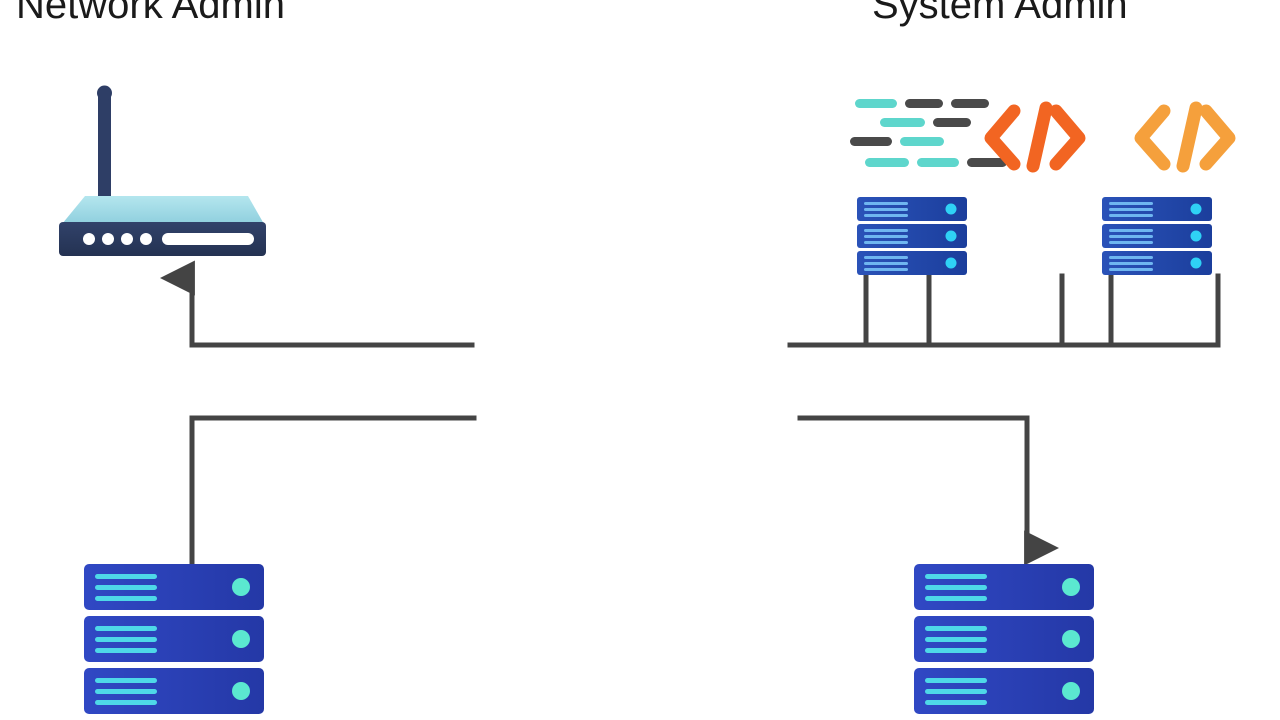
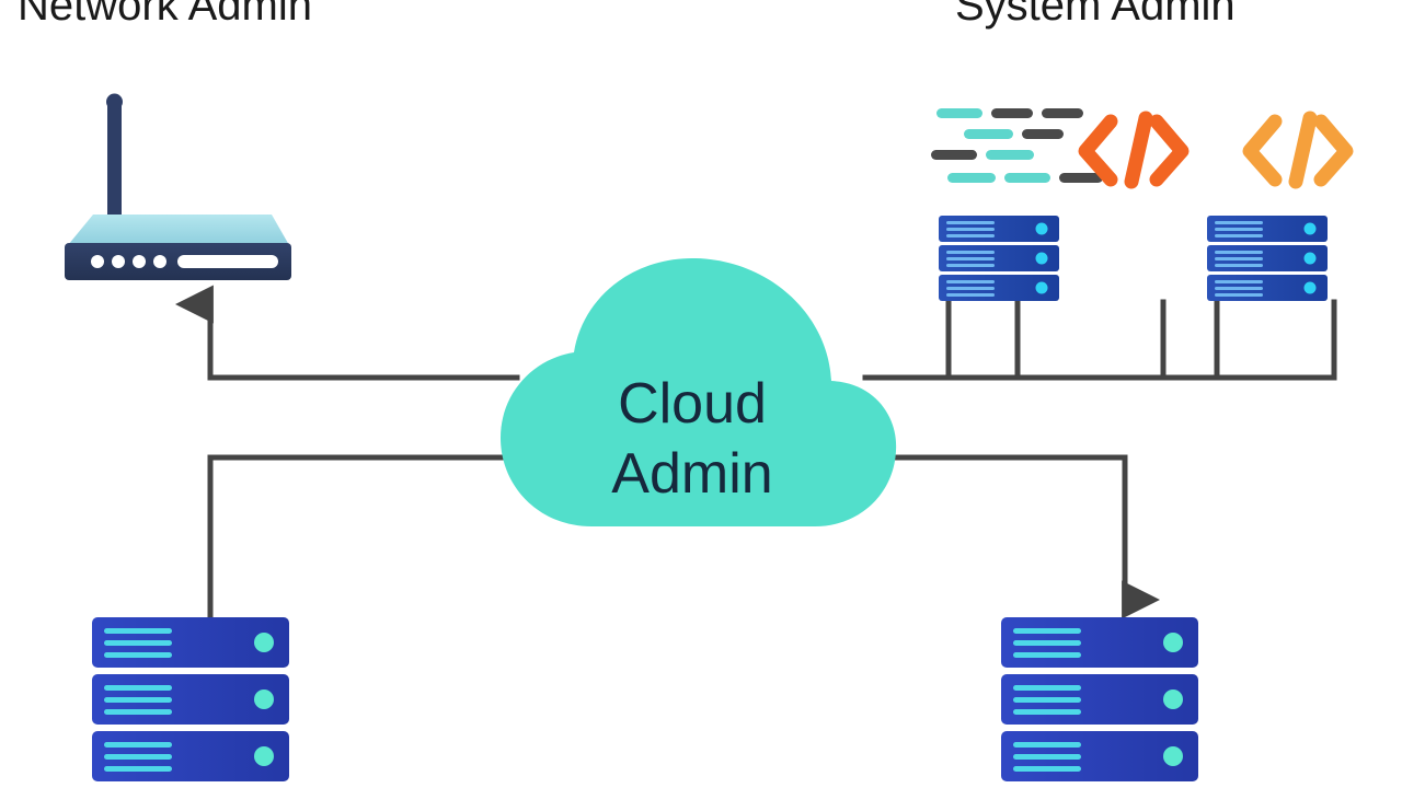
  Network Admin
  System Admin
+ Cloud
+ Admin
